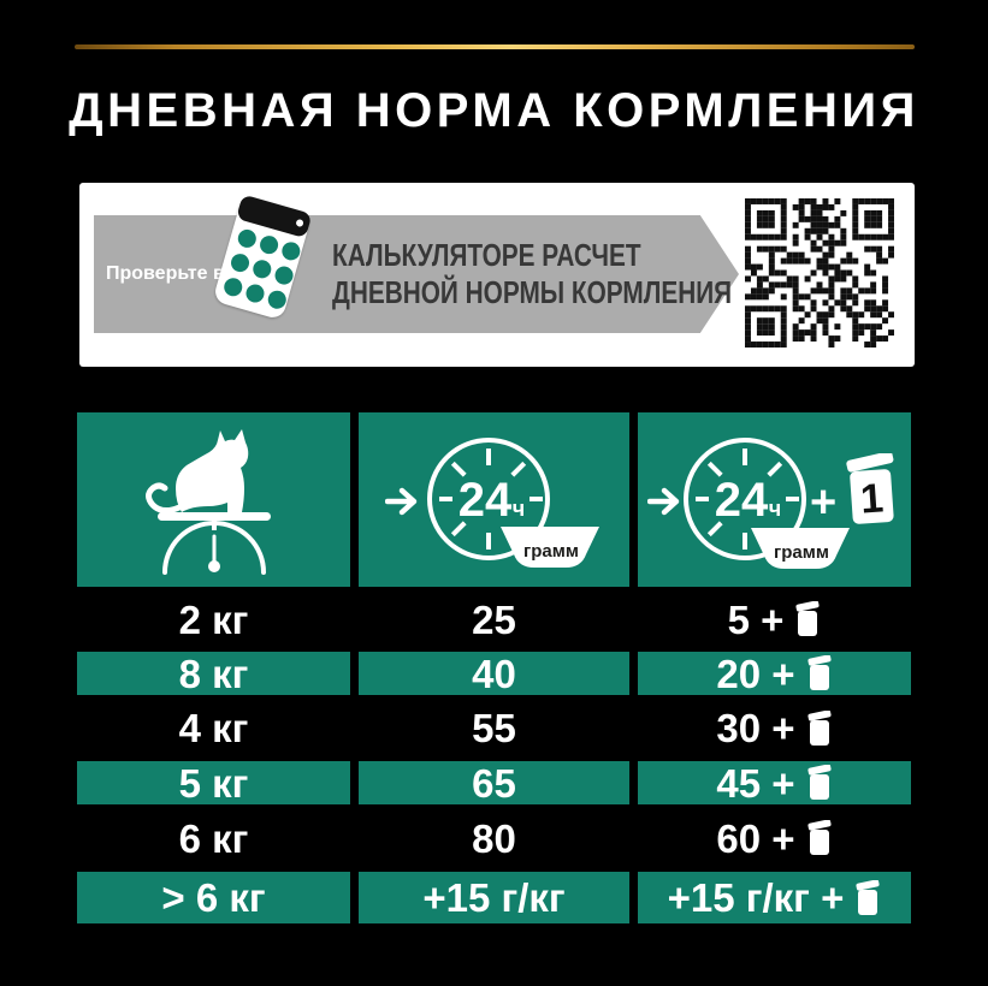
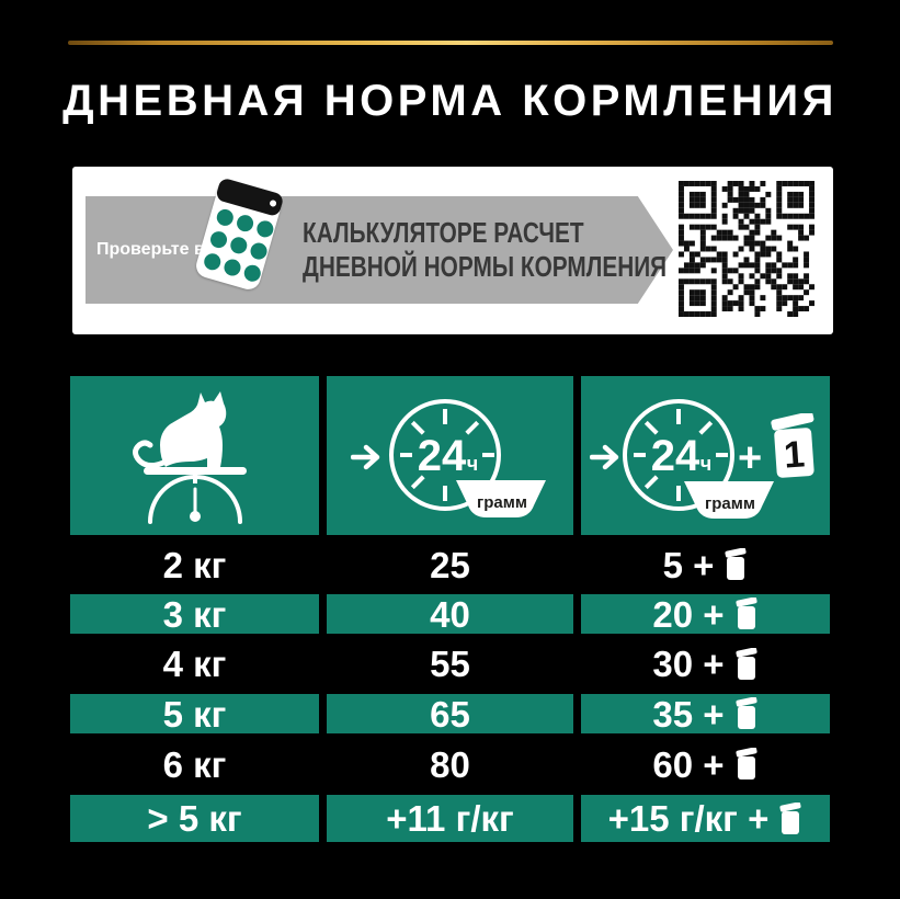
  ДНЕВНАЯ НОРМА КОРМЛЕНИЯ
  Проверьте
  КАЛЬКУЛЯТОРЕ РАСЧЕТ
  ДНЕВНОЙ НОРМЫ КОРМЛЕНИЯ
  24
  ч
  грамм
  24
  ч
  грамм
  +
  2 кг
  25
  5 +
- 8 кг
+ 3 кг
  40
  20 +
  4 кг
  55
  30 +
  5 кг
  65
- 45 +
+ 35 +
  6 кг
  80
  60 +
- > 6 кг
+ > 5 кг
- +15 г/кг
+ +11 г/кг
  +15 г/кг +
